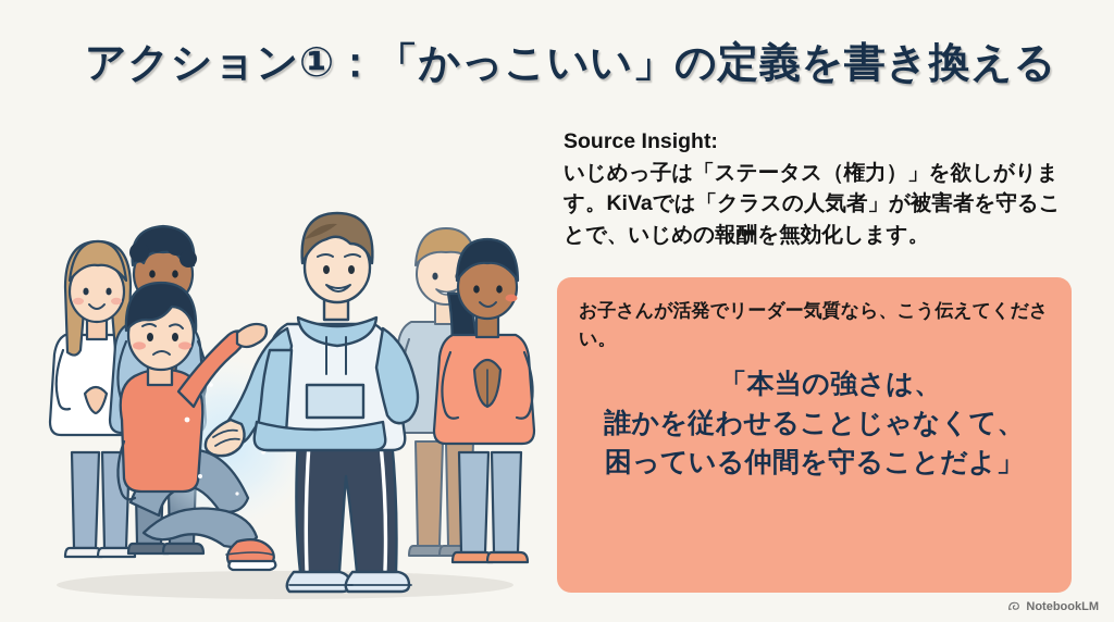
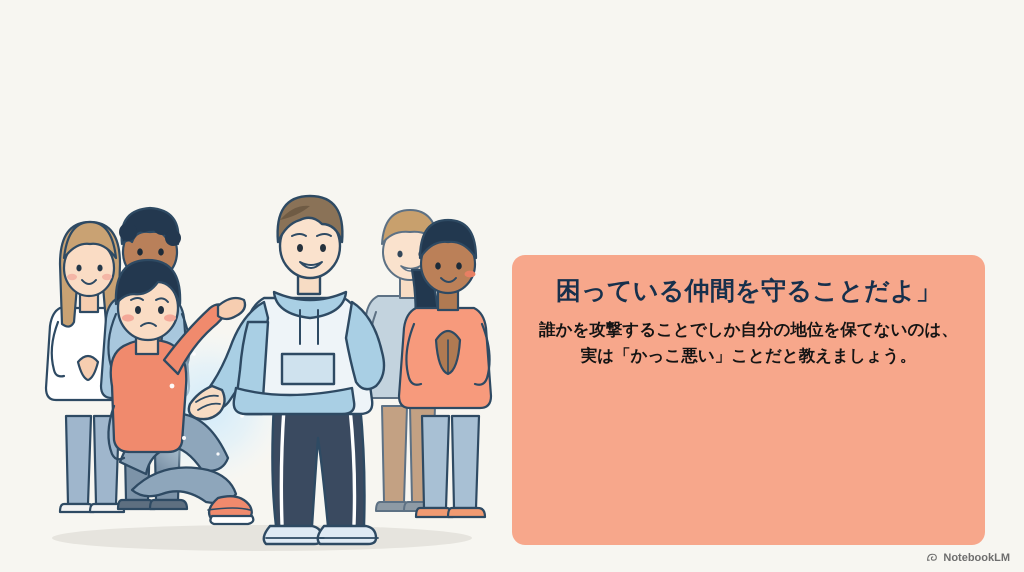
- アクション①：「かっこいい」の定義を書き換える
- Source Insight:
- いじめっ子は「ステータス（権力）」を欲しがります。KiVaでは「クラスの人気者」が被害者を守ることで、いじめの報酬を無効化します。
- お子さんが活発でリーダー気質なら、こう伝えてください。
- 「本当の強さは、
- 誰かを従わせることじゃなくて、
  困っている仲間を守ることだよ」
+ 誰かを攻撃することでしか自分の地位を保てないのは、実は「かっこ悪い」ことだと教えましょう。
  NotebookLM
